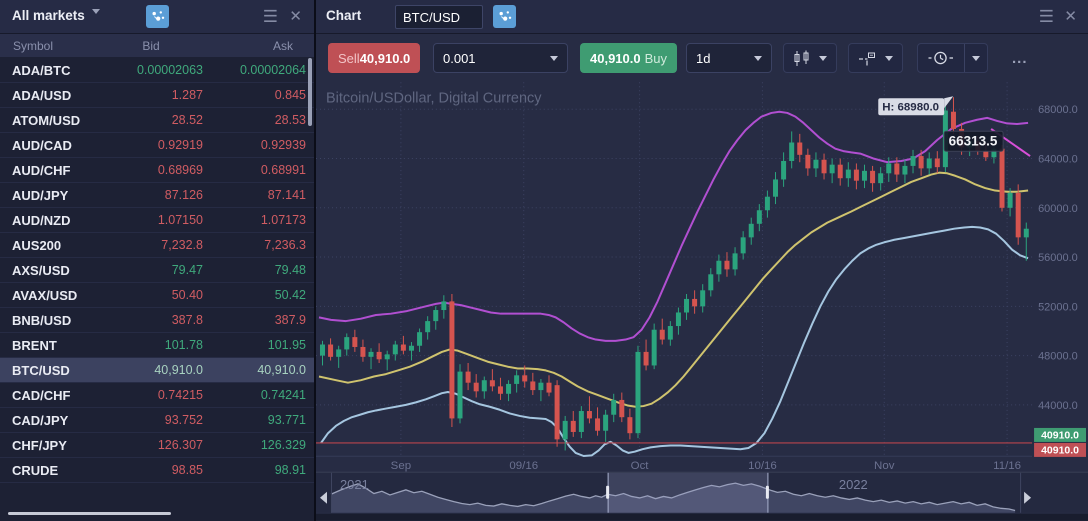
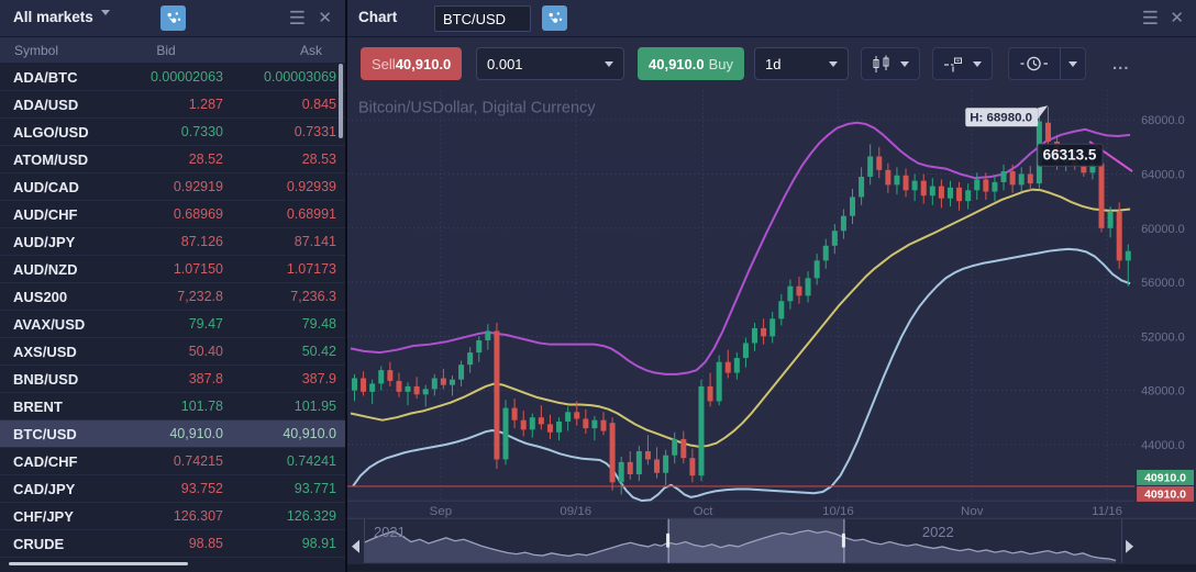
  All markets
  ☰
  ✕
  Symbol
  Bid
  Ask
  ADA/BTC
  0.00002063
- 0.00002064
+ 0.00003069
  ADA/USD
  1.287
  0.845
+ ALGO/USD
+ 0.7330
+ 0.7331
  ATOM/USD
  28.52
  28.53
  AUD/CAD
  0.92919
  0.92939
  AUD/CHF
  0.68969
  0.68991
  AUD/JPY
  87.126
  87.141
  AUD/NZD
  1.07150
  1.07173
  AUS200
  7,232.8
  7,236.3
- AXS/USD
+ AVAX/USD
  79.47
  79.48
- AVAX/USD
+ AXS/USD
  50.40
  50.42
  BNB/USD
  387.8
  387.9
  BRENT
  101.78
  101.95
  BTC/USD
  40,910.0
  40,910.0
  CAD/CHF
  0.74215
  0.74241
  CAD/JPY
  93.752
  93.771
  CHF/JPY
  126.307
  126.329
  CRUDE
  98.85
  98.91
  Chart
  BTC/USD
  ☰
  ✕
  Sell
  40,910.0
  0.001
  40,910.0
  Buy
  1d
  ...
  68000.0
  64000.0
  60000.0
  56000.0
  52000.0
  48000.0
  44000.0
  Sep
  09/16
  Oct
  10/16
  Nov
  11/16
  Bitcoin/USDollar, Digital Currency
  H: 68980.0
  66313.5
  40910.0
  40910.0
  2021
  2022
